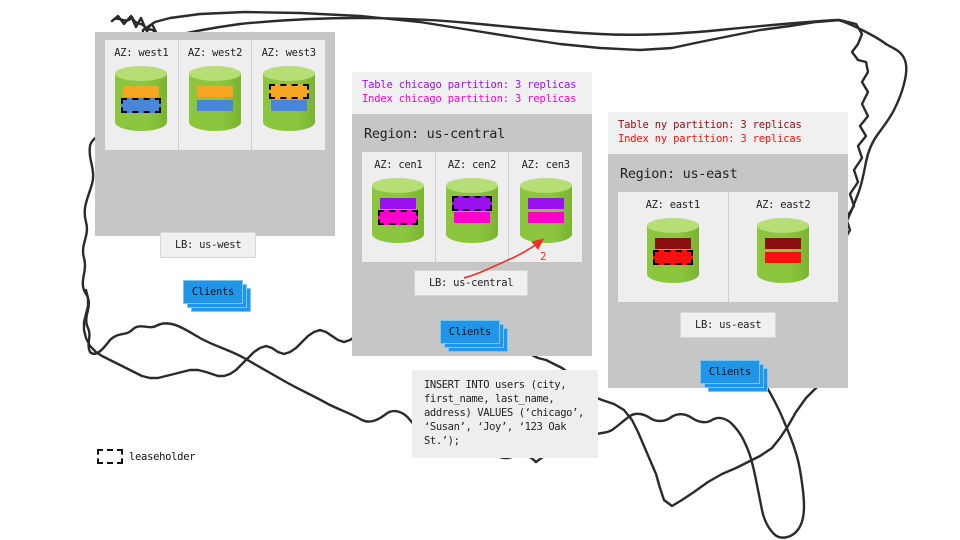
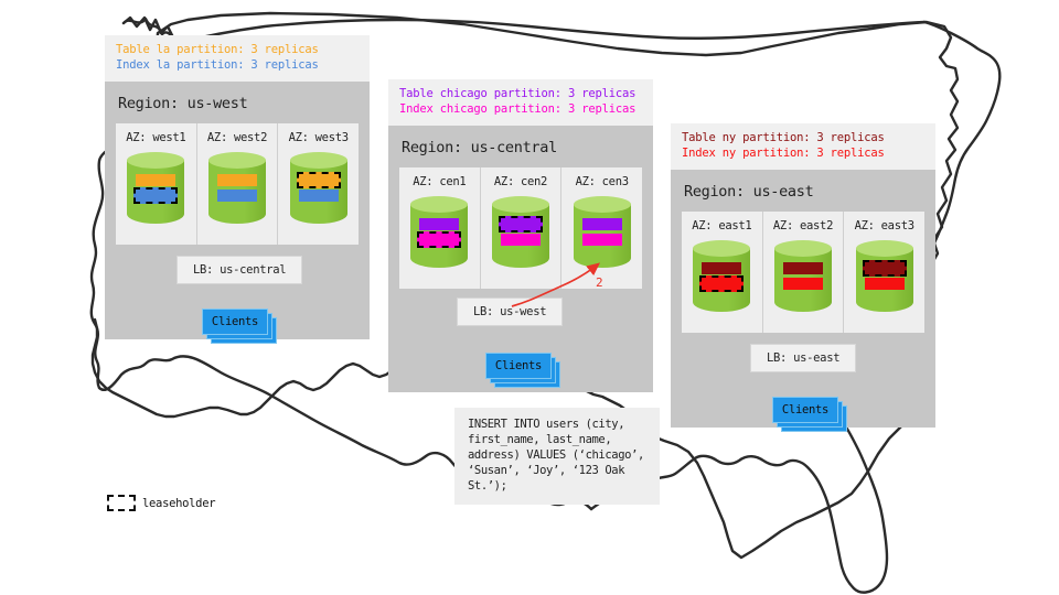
+ Table la partition: 3 replicas
+ Index la partition: 3 replicas
+ Region: us-west
  AZ: west1
  AZ: west2
  AZ: west3
- LB: us-west
+ LB: us-central
  Clients
  Table chicago partition: 3 replicas
  Index chicago partition: 3 replicas
  Region: us-central
  AZ: cen1
  AZ: cen2
  AZ: cen3
- LB: us-central
+ LB: us-west
  Clients
  2
  Table ny partition: 3 replicas
  Index ny partition: 3 replicas
  Region: us-east
  AZ: east1
  AZ: east2
+ AZ: east3
  LB: us-east
  Clients
  INSERT INTO users (city,
  first_name, last_name,
  address) VALUES (‘chicago’,
  ‘Susan’, ‘Joy’, ‘123 Oak
  St.’);
  leaseholder
